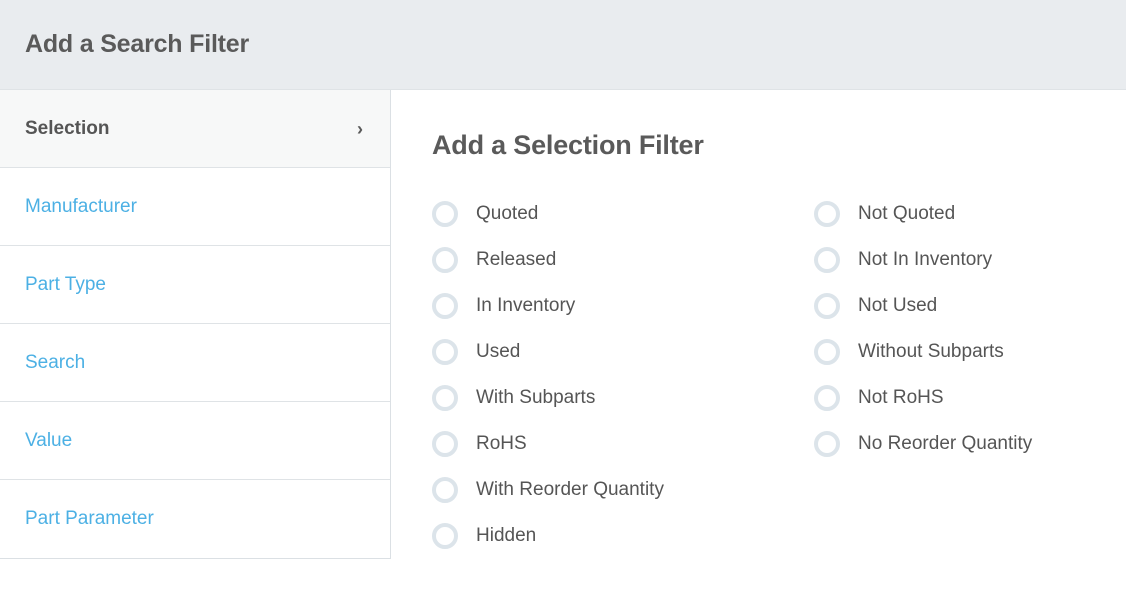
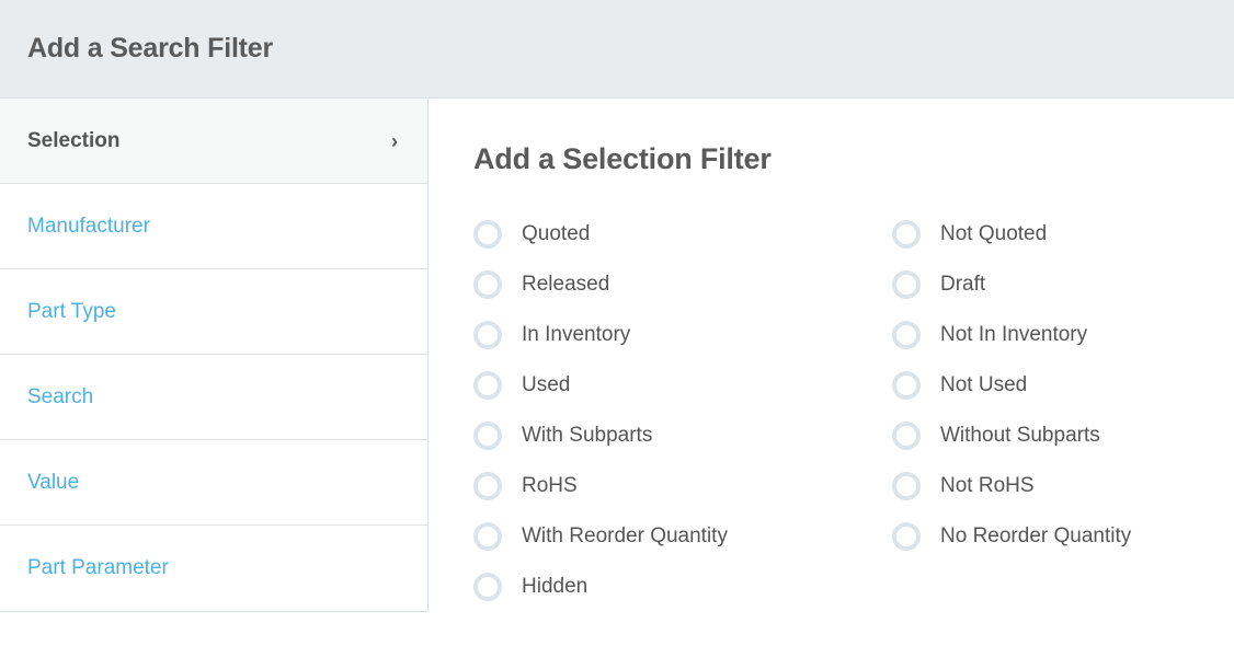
  Add a Search Filter
  Selection
  ›
  Manufacturer
  Part Type
  Search
  Value
  Part Parameter
  Add a Selection Filter
  Quoted
  Released
  In Inventory
  Used
  With Subparts
  RoHS
  With Reorder Quantity
  Hidden
  Not Quoted
+ Draft
  Not In Inventory
  Not Used
  Without Subparts
  Not RoHS
  No Reorder Quantity
